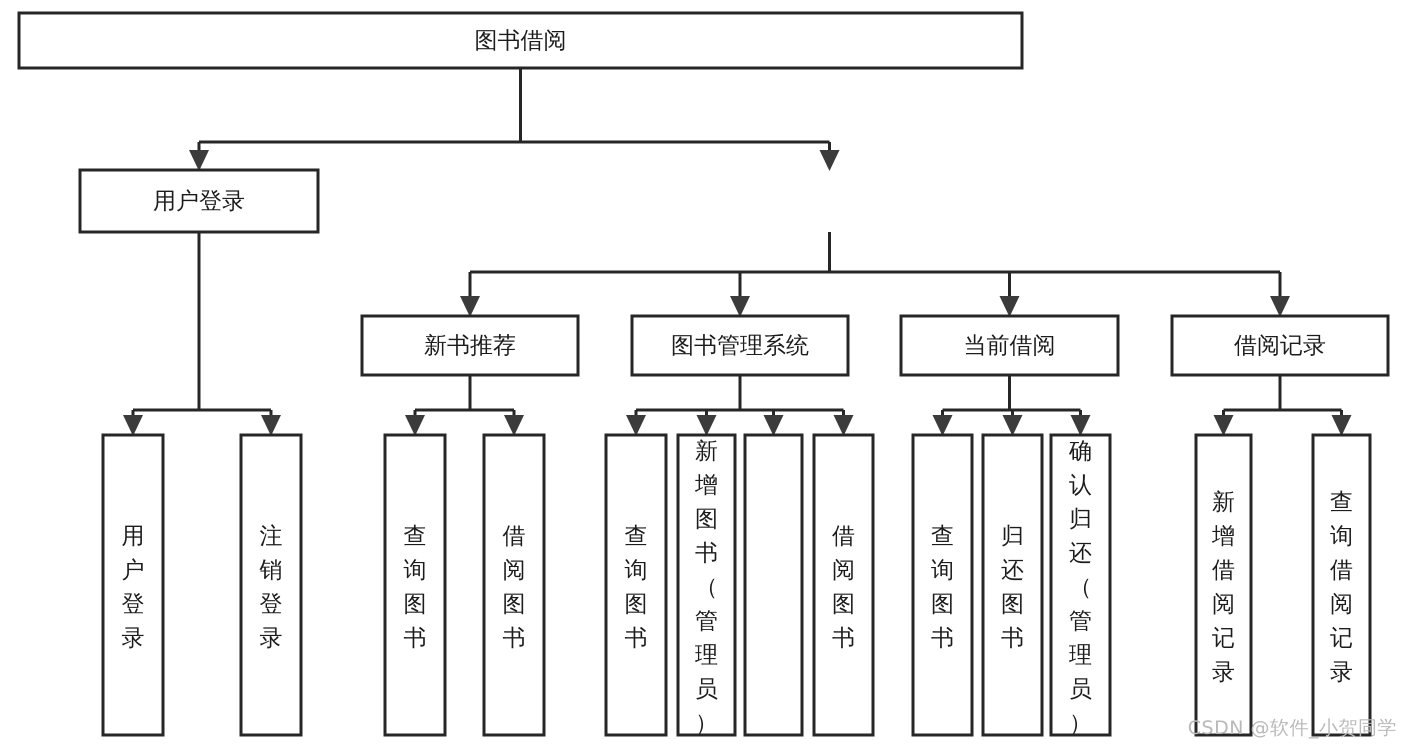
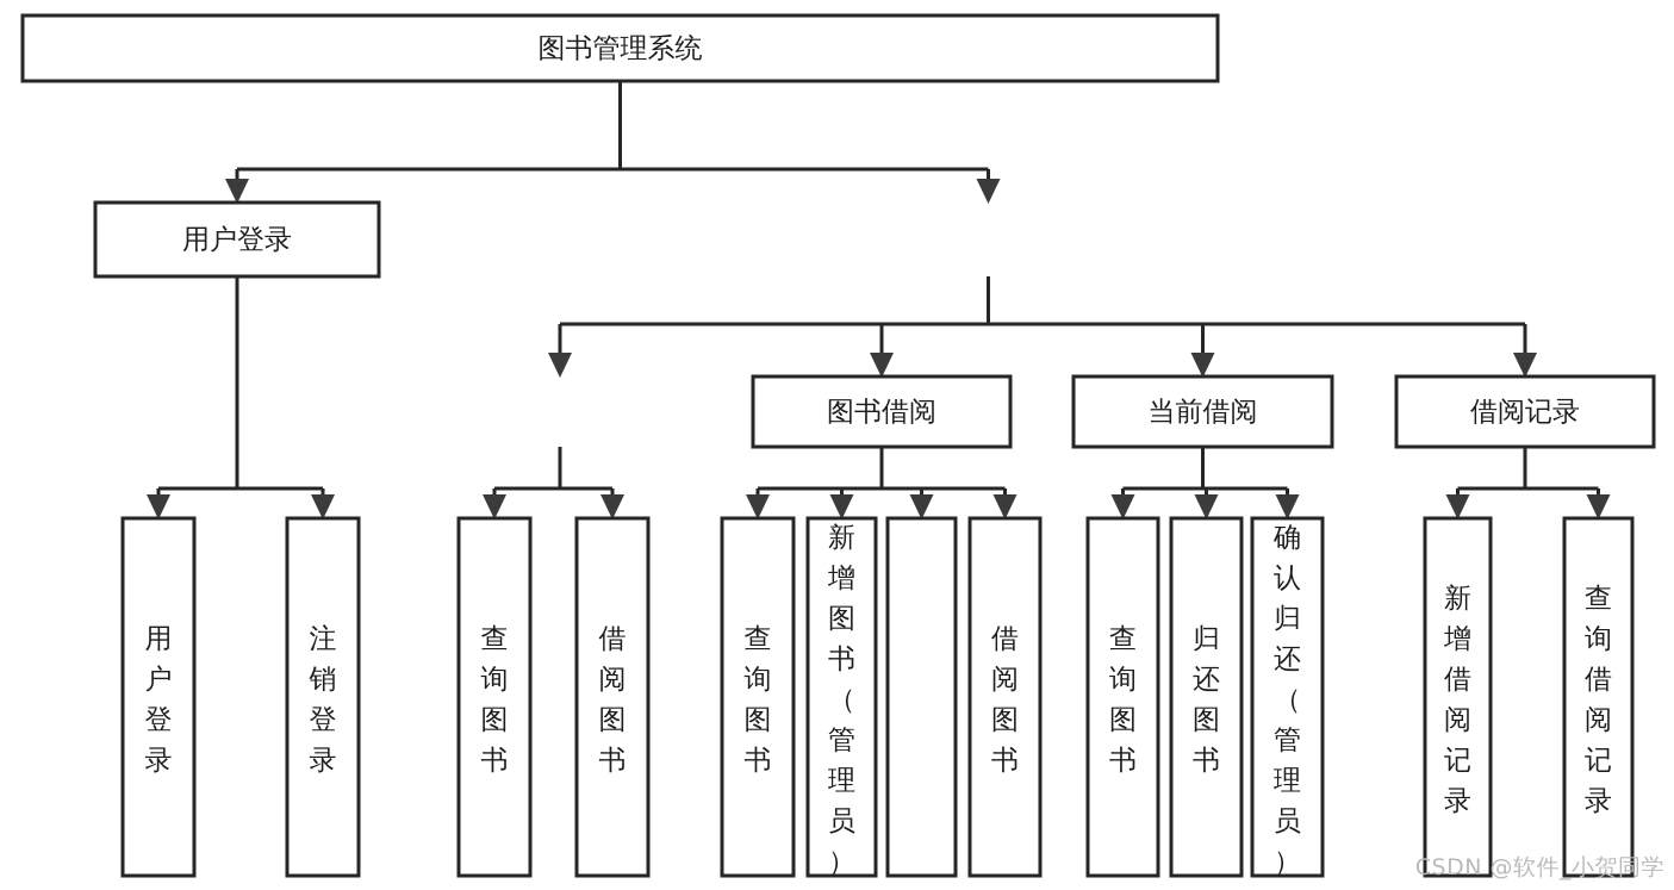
- 图书借阅
+ 图书管理系统
  用户登录
- 新书推荐
- 图书管理系统
+ 图书借阅
  当前借阅
  借阅记录
  用户登录
  注销登录
  查询图书
  借阅图书
  查询图书
  新增图书（管理员）
  借阅图书
  查询图书
  归还图书
  确认归还（管理员）
  新增借阅记录
  查询借阅记录
  CSDN @软件_小贺同学
